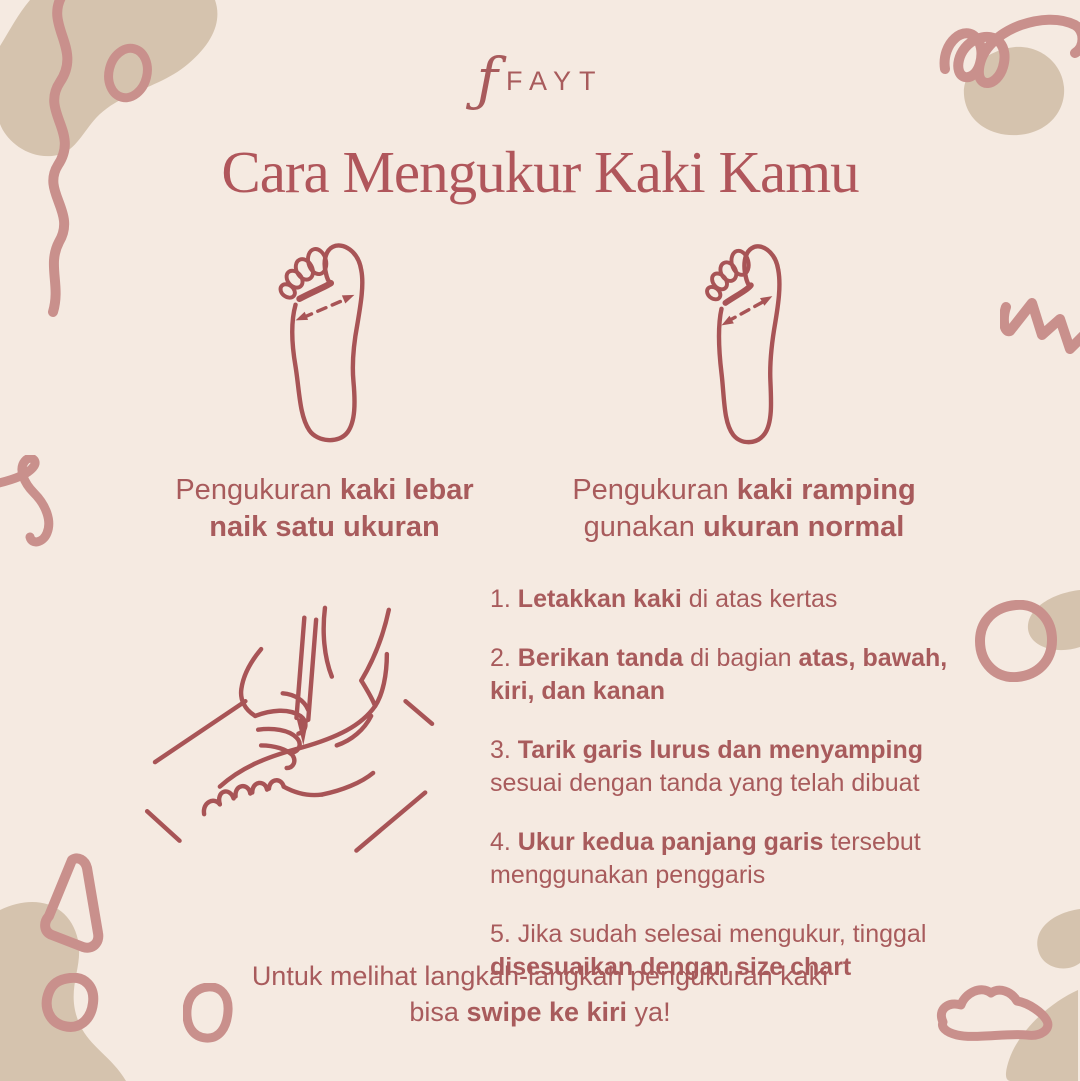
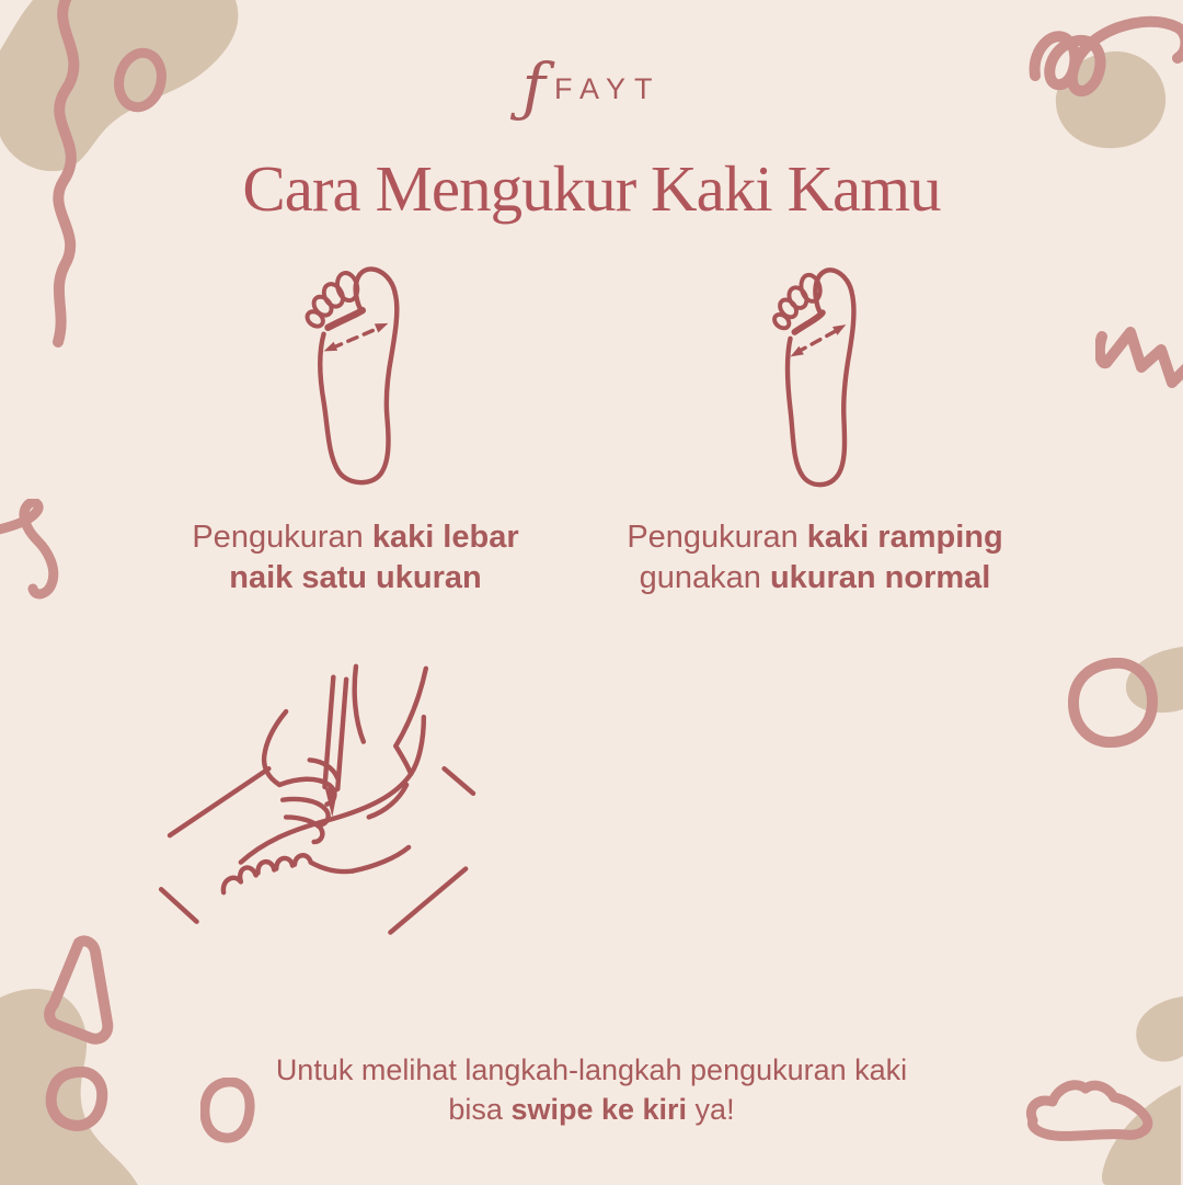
  ƒ
  FAYT
  Cara Mengukur Kaki Kamu
  Pengukuran kaki lebar
  naik satu ukuran
  Pengukuran kaki ramping
  gunakan ukuran normal
- 1. Letakkan kaki di atas kertas
- 2. Berikan tanda di bagian atas, bawah, kiri, dan kanan
- 3. Tarik garis lurus dan menyamping sesuai dengan tanda yang telah dibuat
- 4. Ukur kedua panjang garis tersebut menggunakan penggaris
- 5. Jika sudah selesai mengukur, tinggal disesuaikan dengan size chart
  Untuk melihat langkah-langkah pengukuran kaki
  bisa swipe ke kiri ya!
